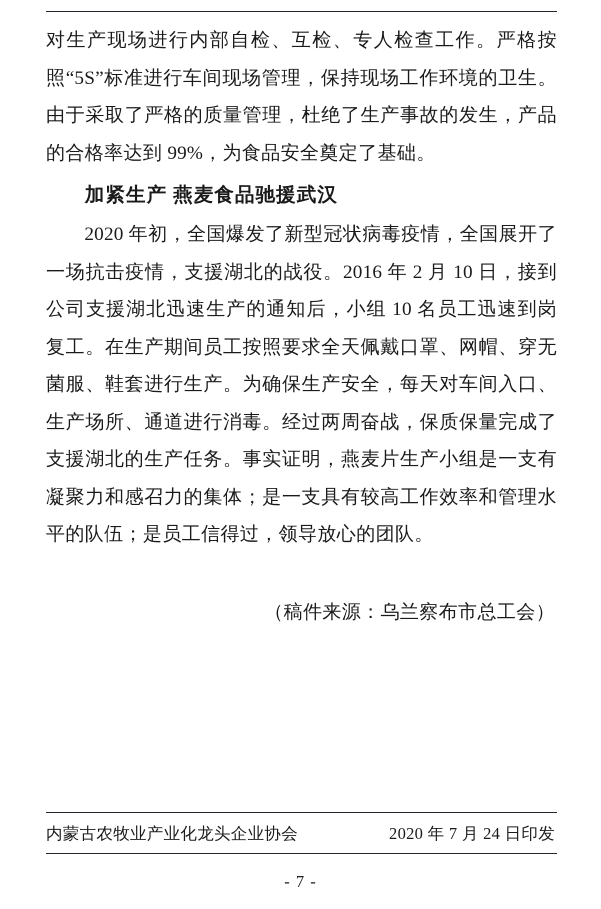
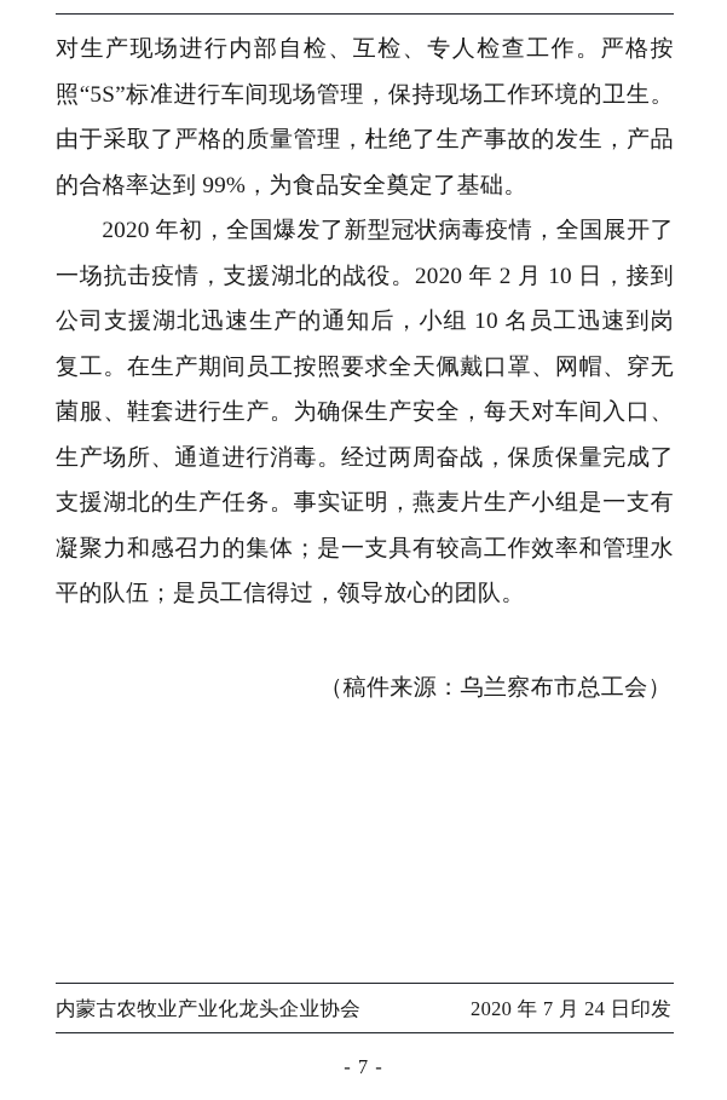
  对生产现场进行内部自检、互检、专人检查工作。严格按照“5S”标准进行车间现场管理，保持现场工作环境的卫生。由于采取了严格的质量管理，杜绝了生产事故的发生，产品的合格率达到 99%，为食品安全奠定了基础。
- 加紧生产 燕麦食品驰援武汉
- 2020 年初，全国爆发了新型冠状病毒疫情，全国展开了一场抗击疫情，支援湖北的战役。2016 年 2 月 10 日，接到公司支援湖北迅速生产的通知后，小组 10 名员工迅速到岗复工。在生产期间员工按照要求全天佩戴口罩、网帽、穿无菌服、鞋套进行生产。为确保生产安全，每天对车间入口、生产场所、通道进行消毒。经过两周奋战，保质保量完成了支援湖北的生产任务。事实证明，燕麦片生产小组是一支有凝聚力和感召力的集体；是一支具有较高工作效率和管理水平的队伍；是员工信得过，领导放心的团队。
+ 2020 年初，全国爆发了新型冠状病毒疫情，全国展开了一场抗击疫情，支援湖北的战役。2020 年 2 月 10 日，接到公司支援湖北迅速生产的通知后，小组 10 名员工迅速到岗复工。在生产期间员工按照要求全天佩戴口罩、网帽、穿无菌服、鞋套进行生产。为确保生产安全，每天对车间入口、生产场所、通道进行消毒。经过两周奋战，保质保量完成了支援湖北的生产任务。事实证明，燕麦片生产小组是一支有凝聚力和感召力的集体；是一支具有较高工作效率和管理水平的队伍；是员工信得过，领导放心的团队。
  （稿件来源：乌兰察布市总工会）
  内蒙古农牧业产业化龙头企业协会
  2020 年 7 月 24 日印发
  - 7 -
